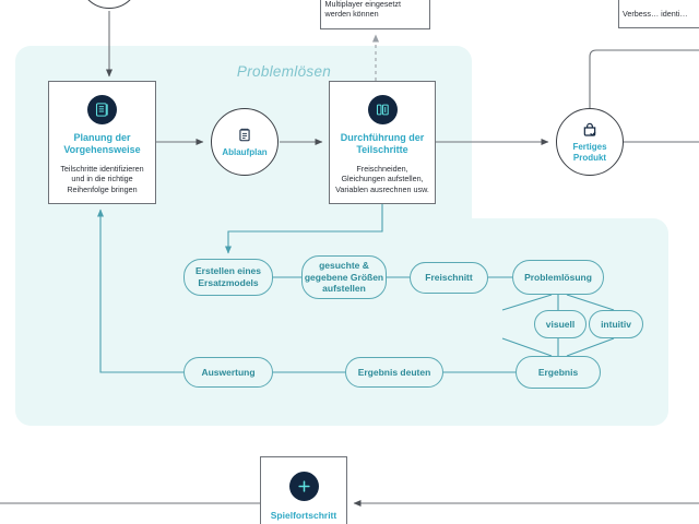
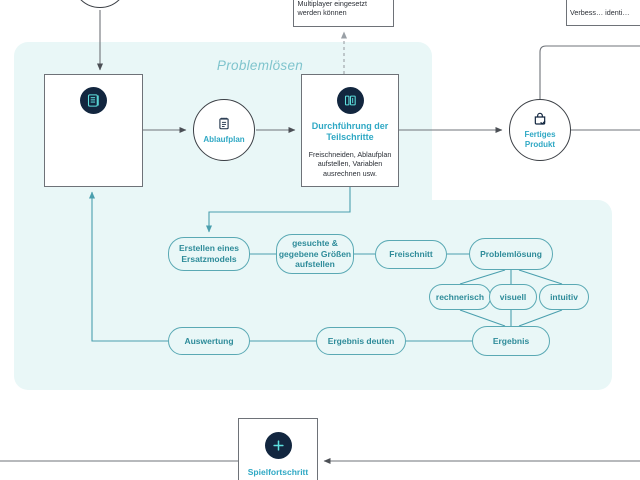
  Problemlösen
  Verbess… identi…
- Planung der Vorgehensweise
- Teilschritte identifizieren und in die richtige Reihenfolge bringen
  Ablaufplan
  Durchführung der Teilschritte
- Freischneiden, Gleichungen aufstellen, Variablen ausrechnen usw.
+ Freischneiden, Ablaufplan aufstellen, Variablen ausrechnen usw.
  Fertiges Produkt
  Erstellen eines Ersatzmodels
  gesuchte & gegebene Größen aufstellen
  Freischnitt
  Problemlösung
+ rechnerisch
  visuell
  intuitiv
  Auswertung
  Ergebnis deuten
  Ergebnis
  Spielfortschritt
